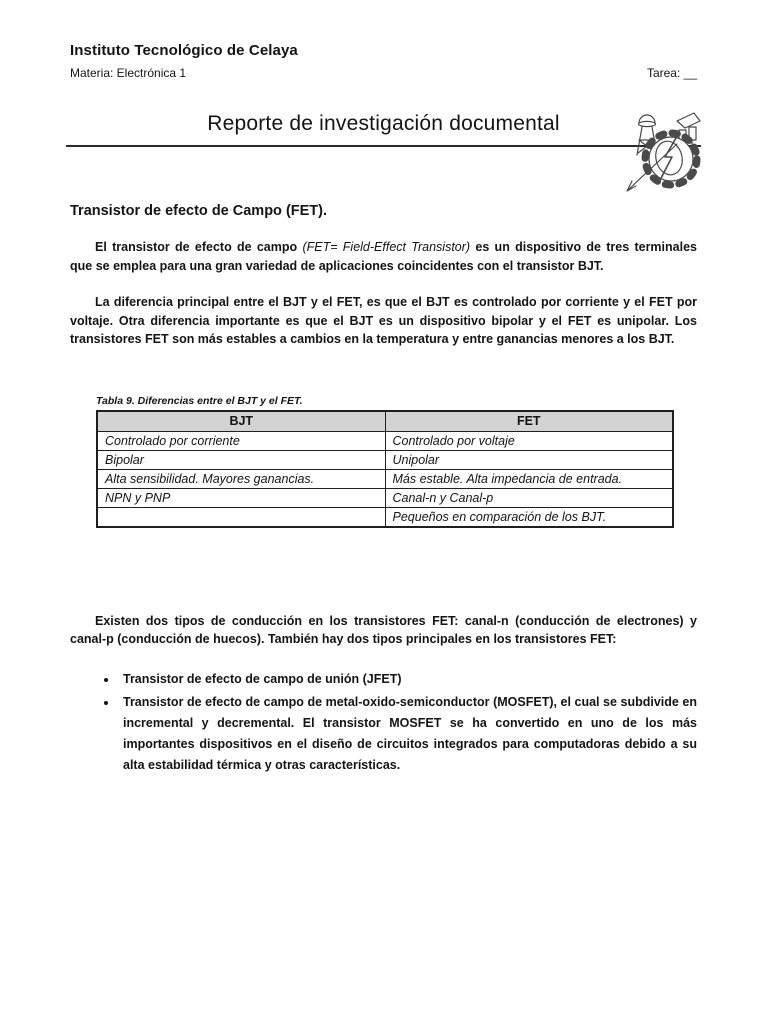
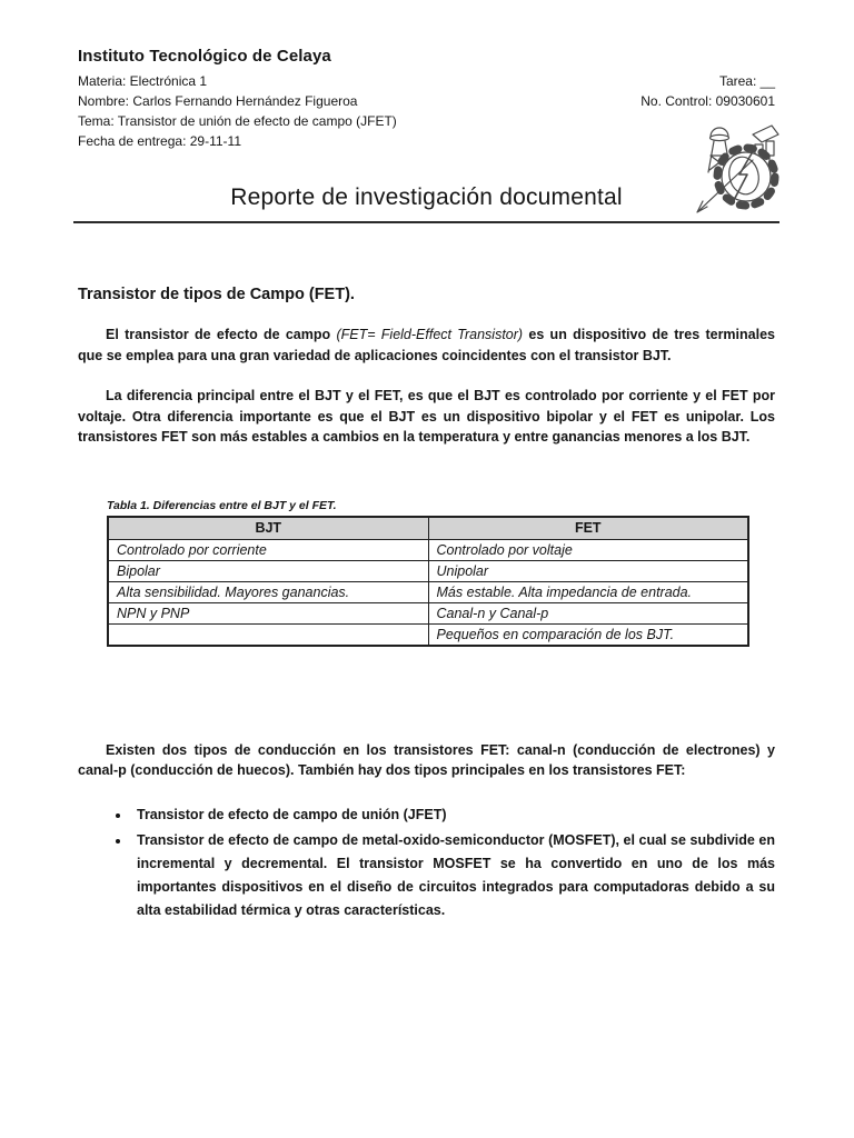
  Instituto Tecnológico de Celaya
  Materia: Electrónica 1
  Tarea: __
+ Nombre: Carlos Fernando Hernández Figueroa
+ No. Control: 09030601
+ Tema: Transistor de unión de efecto de campo (JFET)
+ Fecha de entrega: 29-11-11
  Reporte de investigación documental
- Transistor de efecto de Campo (FET).
+ Transistor de tipos de Campo (FET).
  El transistor de efecto de campo (FET= Field-Effect Transistor) es un dispositivo de tres terminales que se emplea para una gran variedad de aplicaciones coincidentes con el transistor BJT.
  La diferencia principal entre el BJT y el FET, es que el BJT es controlado por corriente y el FET por voltaje. Otra diferencia importante es que el BJT es un dispositivo bipolar y el FET es unipolar. Los transistores FET son más estables a cambios en la temperatura y entre ganancias menores a los BJT.
- Tabla 9. Diferencias entre el BJT y el FET.
+ Tabla 1. Diferencias entre el BJT y el FET.
  BJT	FET
  Controlado por corriente	Controlado por voltaje
  Bipolar	Unipolar
  Alta sensibilidad. Mayores ganancias.	Más estable. Alta impedancia de entrada.
  NPN y PNP	Canal-n y Canal-p
  	Pequeños en comparación de los BJT.
  Existen dos tipos de conducción en los transistores FET: canal-n (conducción de electrones) y canal-p (conducción de huecos). También hay dos tipos principales en los transistores FET:
  Transistor de efecto de campo de unión (JFET)
  Transistor de efecto de campo de metal-oxido-semiconductor (MOSFET), el cual se subdivide en incremental y decremental. El transistor MOSFET se ha convertido en uno de los más importantes dispositivos en el diseño de circuitos integrados para computadoras debido a su alta estabilidad térmica y otras características.
